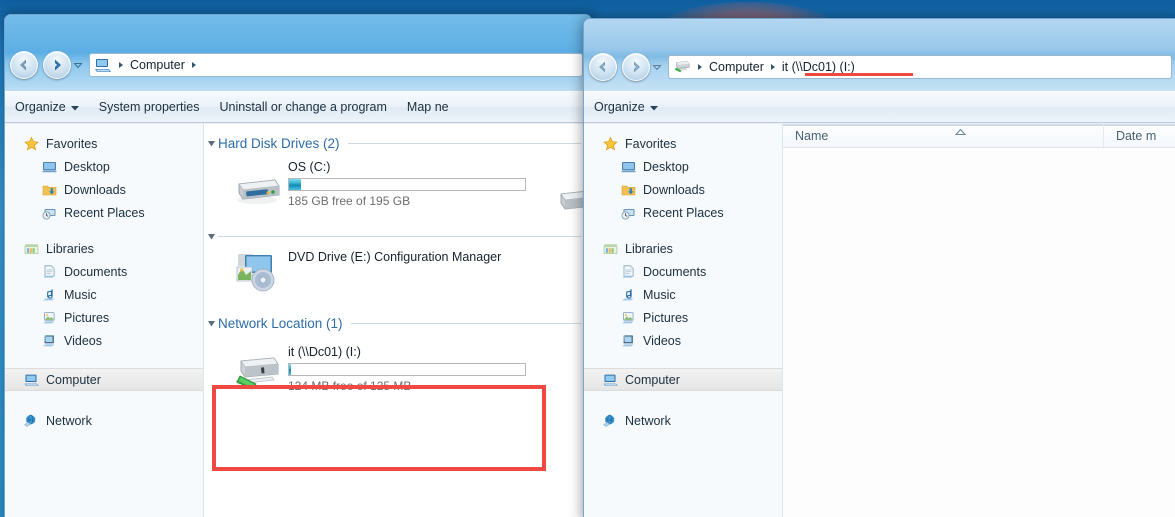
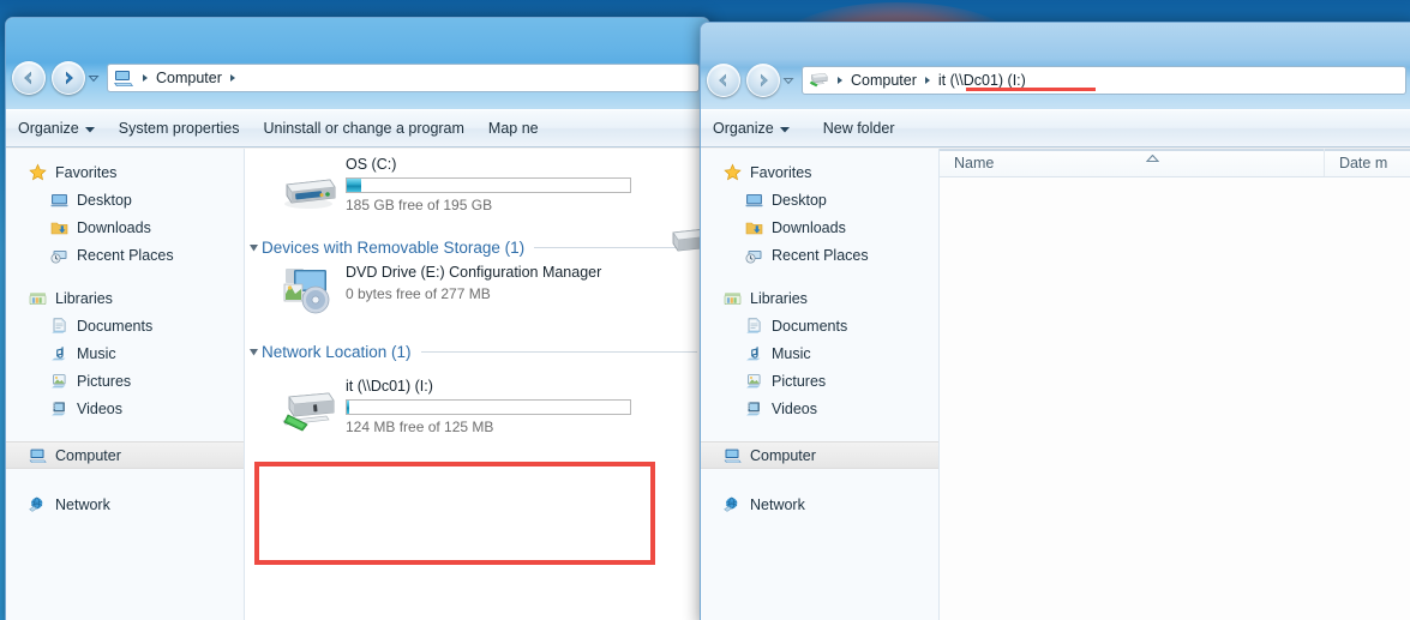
  Computer
  Organize
  System properties
  Uninstall or change a program
  Map ne
  Favorites
  Desktop
  Downloads
  Recent Places
  Libraries
  Documents
  Music
  Pictures
  Videos
  Computer
  Network
- Hard Disk Drives (2)
  OS (C:)
  185 GB free of 195 GB
+ Devices with Removable Storage (1)
  DVD Drive (E:) Configuration Manager
+ 0 bytes free of 277 MB
  Network Location (1)
  it (\\Dc01) (I:)
  124 MB free of 125 MB
  Computer
  it (\\Dc01) (I:)
  Organize
+ New folder
  Favorites
  Desktop
  Downloads
  Recent Places
  Libraries
  Documents
  Music
  Pictures
  Videos
  Computer
  Network
  Name
  Date m
